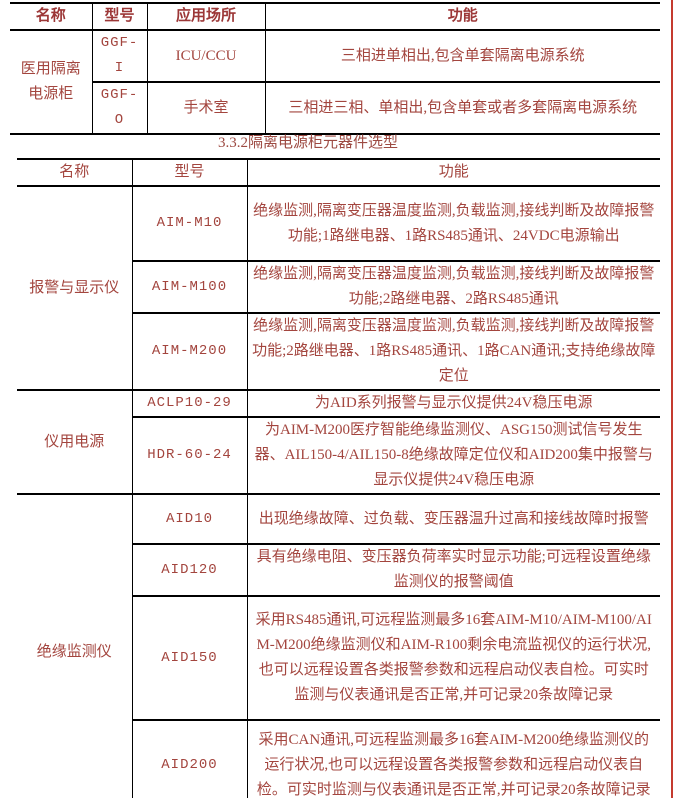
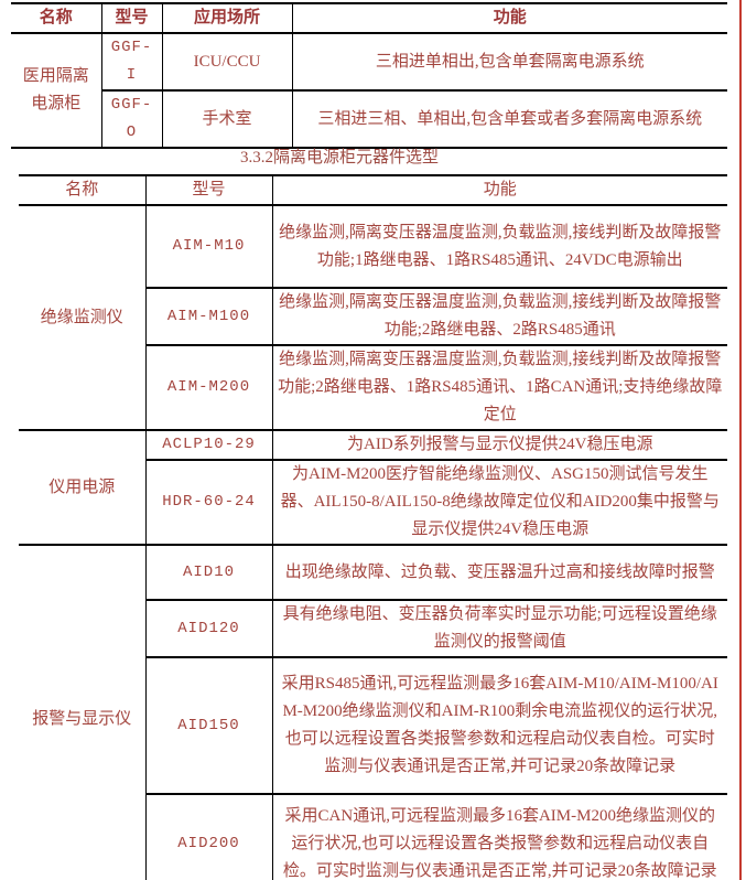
  名称	型号	应用场所	功能
  医用隔离电源柜	GGF-I	ICU/CCU	三相进单相出,包含单套隔离电源系统
  GGF-O	手术室	三相进三相、单相出,包含单套或者多套隔离电源系统
  3.3.2隔离电源柜元器件选型
  名称	型号	功能
- 报警与显示仪	AIM-M10	绝缘监测,隔离变压器温度监测,负载监测,接线判断及故障报警功能;1路继电器、1路RS485通讯、24VDC电源输出
+ 绝缘监测仪	AIM-M10	绝缘监测,隔离变压器温度监测,负载监测,接线判断及故障报警功能;1路继电器、1路RS485通讯、24VDC电源输出
  AIM-M100	绝缘监测,隔离变压器温度监测,负载监测,接线判断及故障报警功能;2路继电器、2路RS485通讯
  AIM-M200	绝缘监测,隔离变压器温度监测,负载监测,接线判断及故障报警功能;2路继电器、1路RS485通讯、1路CAN通讯;支持绝缘故障定位
  仪用电源	ACLP10-29	为AID系列报警与显示仪提供24V稳压电源
- HDR-60-24	为AIM-M200医疗智能绝缘监测仪、ASG150测试信号发生器、AIL150-4/AIL150-8绝缘故障定位仪和AID200集中报警与显示仪提供24V稳压电源
+ HDR-60-24	为AIM-M200医疗智能绝缘监测仪、ASG150测试信号发生器、AIL150-8/AIL150-8绝缘故障定位仪和AID200集中报警与显示仪提供24V稳压电源
- 绝缘监测仪	AID10	出现绝缘故障、过负载、变压器温升过高和接线故障时报警
+ 报警与显示仪	AID10	出现绝缘故障、过负载、变压器温升过高和接线故障时报警
  AID120	具有绝缘电阻、变压器负荷率实时显示功能;可远程设置绝缘监测仪的报警阈值
  AID150	采用RS485通讯,可远程监测最多16套AIM-M10/AIM-M100/AIM-M200绝缘监测仪和AIM-R100剩余电流监视仪的运行状况,也可以远程设置各类报警参数和远程启动仪表自检。可实时监测与仪表通讯是否正常,并可记录20条故障记录
  AID200	采用CAN通讯,可远程监测最多16套AIM-M200绝缘监测仪的运行状况,也可以远程设置各类报警参数和远程启动仪表自检。可实时监测与仪表通讯是否正常,并可记录20条故障记录
